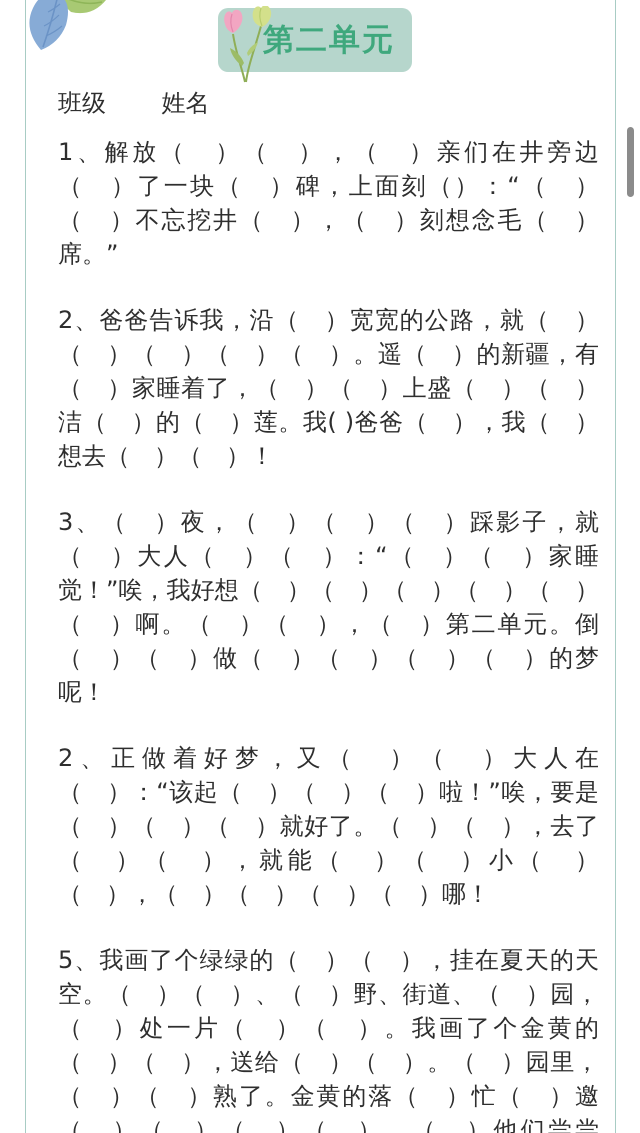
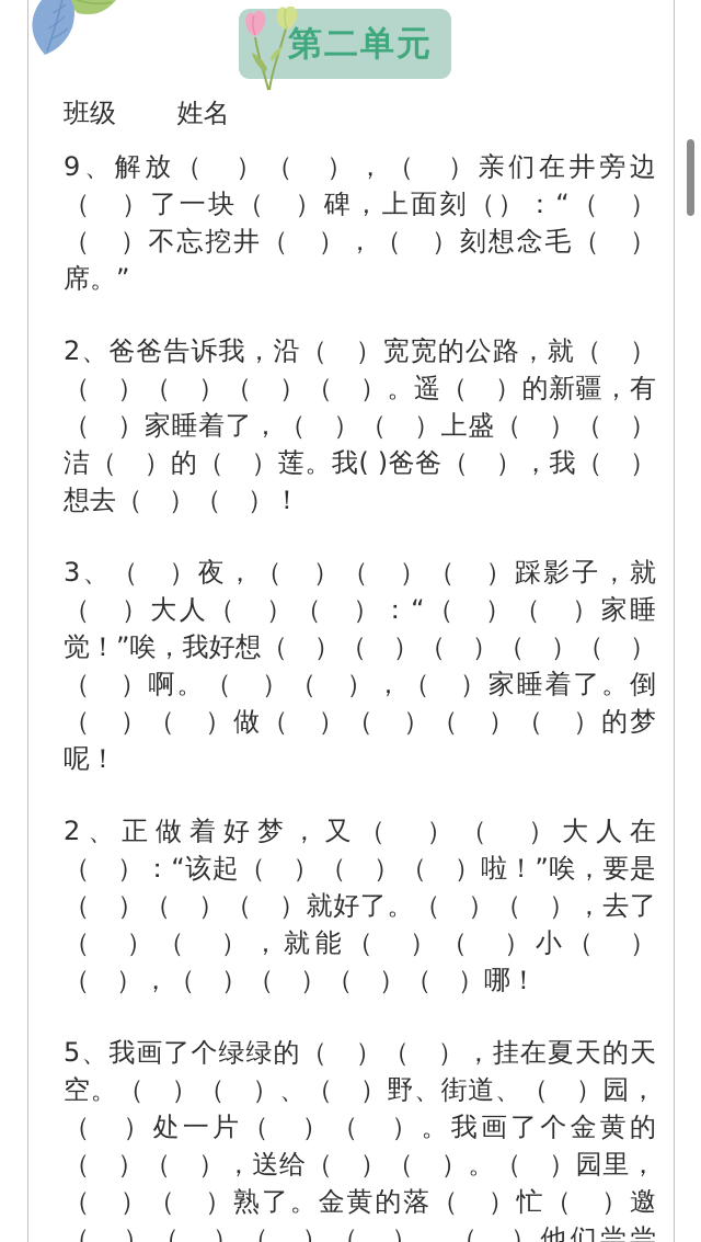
  第二单元
  班级 姓名
- 1、解放（ ）（ ），（ ）亲们在井旁边（ ）了一块（ ）碑，上面刻（）：“（ ）（ ）不忘挖井（ ），（ ）刻想念毛（ ）席。”
+ 9、解放（ ）（ ），（ ）亲们在井旁边（ ）了一块（ ）碑，上面刻（）：“（ ）（ ）不忘挖井（ ），（ ）刻想念毛（ ）席。”
  2、爸爸告诉我，沿（ ）宽宽的公路，就（ ）（ ）（ ）（ ）（ ）。遥（ ）的新疆，有（ ）家睡着了，（ ）（ ）上盛（ ）（ ）洁（ ）的（ ）莲。我( )爸爸（ ），我（ ）想去（ ）（ ）！
- 3、（ ）夜，（ ）（ ）（ ）踩影子，就（ ）大人（ ）（ ）：“（ ）（ ）家睡觉！”唉，我好想（ ）（ ）（ ）（ ）（ ）（ ）啊。（ ）（ ），（ ）第二单元。倒（ ）（ ）做（ ）（ ）（ ）（ ）的梦呢！
+ 3、（ ）夜，（ ）（ ）（ ）踩影子，就（ ）大人（ ）（ ）：“（ ）（ ）家睡觉！”唉，我好想（ ）（ ）（ ）（ ）（ ）（ ）啊。（ ）（ ），（ ）家睡着了。倒（ ）（ ）做（ ）（ ）（ ）（ ）的梦呢！
  2、正做着好梦，又（ ）（ ）大人在（ ）：“该起（ ）（ ）（ ）啦！”唉，要是（ ）（ ）（ ）就好了。（ ）（ ），去了（ ）（ ），就能（ ）（ ）小（ ）（ ），（ ）（ ）（ ）（ ）哪！
  5、我画了个绿绿的（ ）（ ），挂在夏天的天空。（ ）（ ）、（ ）野、街道、（ ）园，（ ）处一片（ ）（ ）。我画了个金黄的（ ）（ ），送给（ ）（ ）。（ ）园里，（ ）（ ）熟了。金黄的落（ ）忙（ ）邀（ ）（ ）（ ）（ ），（ ）他们尝尝
